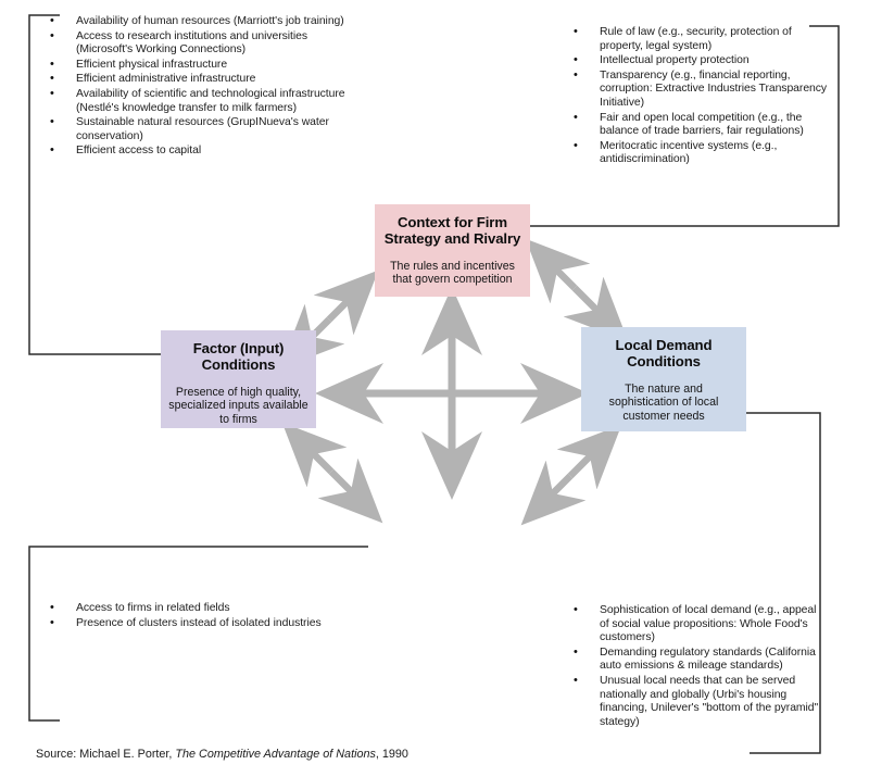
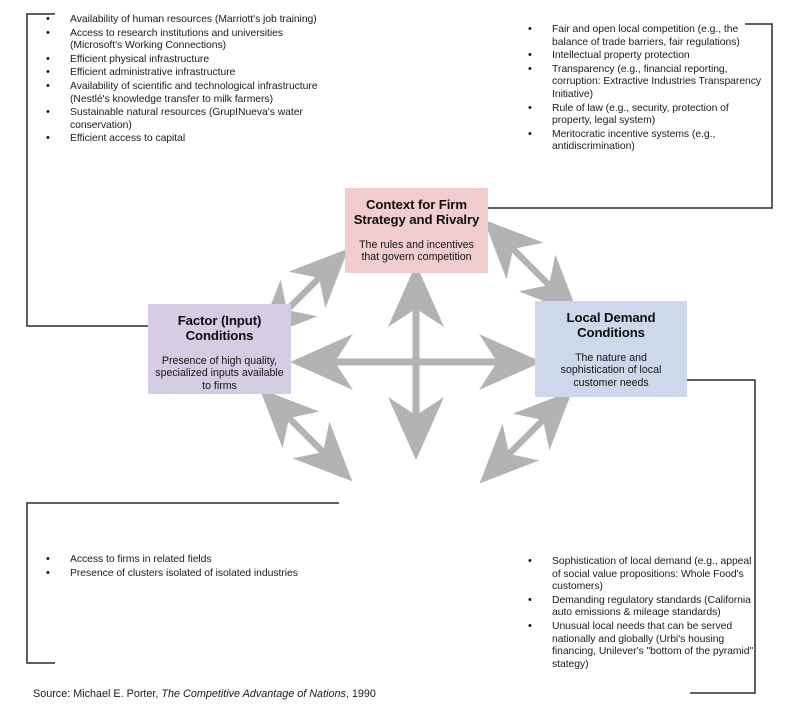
  Availability of human resources (Marriott's job training)
  Access to research institutions and universities (Microsoft's Working Connections)
  Efficient physical infrastructure
  Efficient administrative infrastructure
  Availability of scientific and technological infrastructure (Nestlé's knowledge transfer to milk farmers)
  Sustainable natural resources (GrupINueva's water conservation)
  Efficient access to capital
- Rule of law (e.g., security, protection of property, legal system)
+ Fair and open local competition (e.g., the balance of trade barriers, fair regulations)
  Intellectual property protection
  Transparency (e.g., financial reporting, corruption: Extractive Industries Transparency Initiative)
- Fair and open local competition (e.g., the balance of trade barriers, fair regulations)
+ Rule of law (e.g., security, protection of property, legal system)
  Meritocratic incentive systems (e.g., antidiscrimination)
  Access to firms in related fields
- Presence of clusters instead of isolated industries
+ Presence of clusters isolated of isolated industries
  Sophistication of local demand (e.g., appeal of social value propositions: Whole Food's customers)
  Demanding regulatory standards (California auto emissions & mileage standards)
  Unusual local needs that can be served nationally and globally (Urbi's housing financing, Unilever's "bottom of the pyramid" stategy)
  Context for Firm
  Strategy and Rivalry
  The rules and incentives
  that govern competition
  Factor (Input)
  Conditions
  Presence of high quality,
  specialized inputs available
  to firms
  Local Demand
  Conditions
  The nature and
  sophistication of local
  customer needs
  Source: Michael E. Porter, The Competitive Advantage of Nations, 1990
